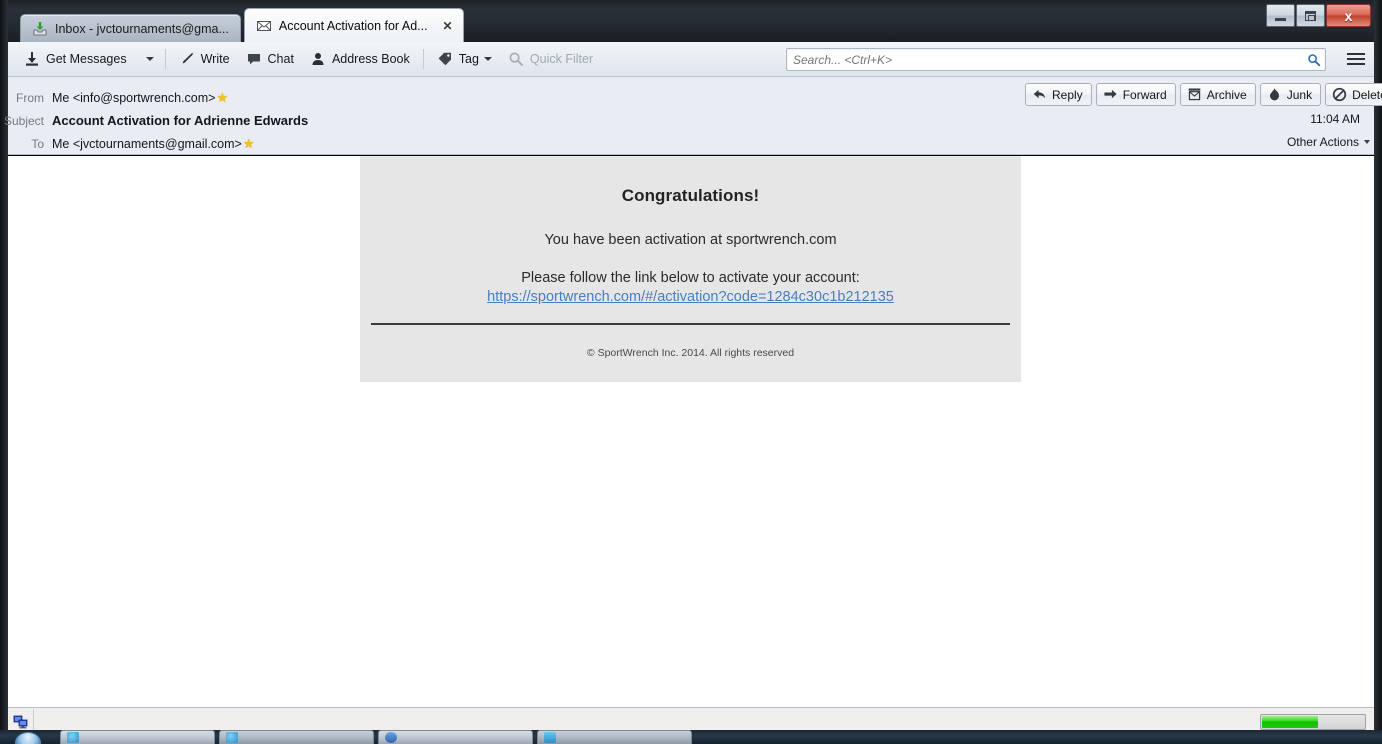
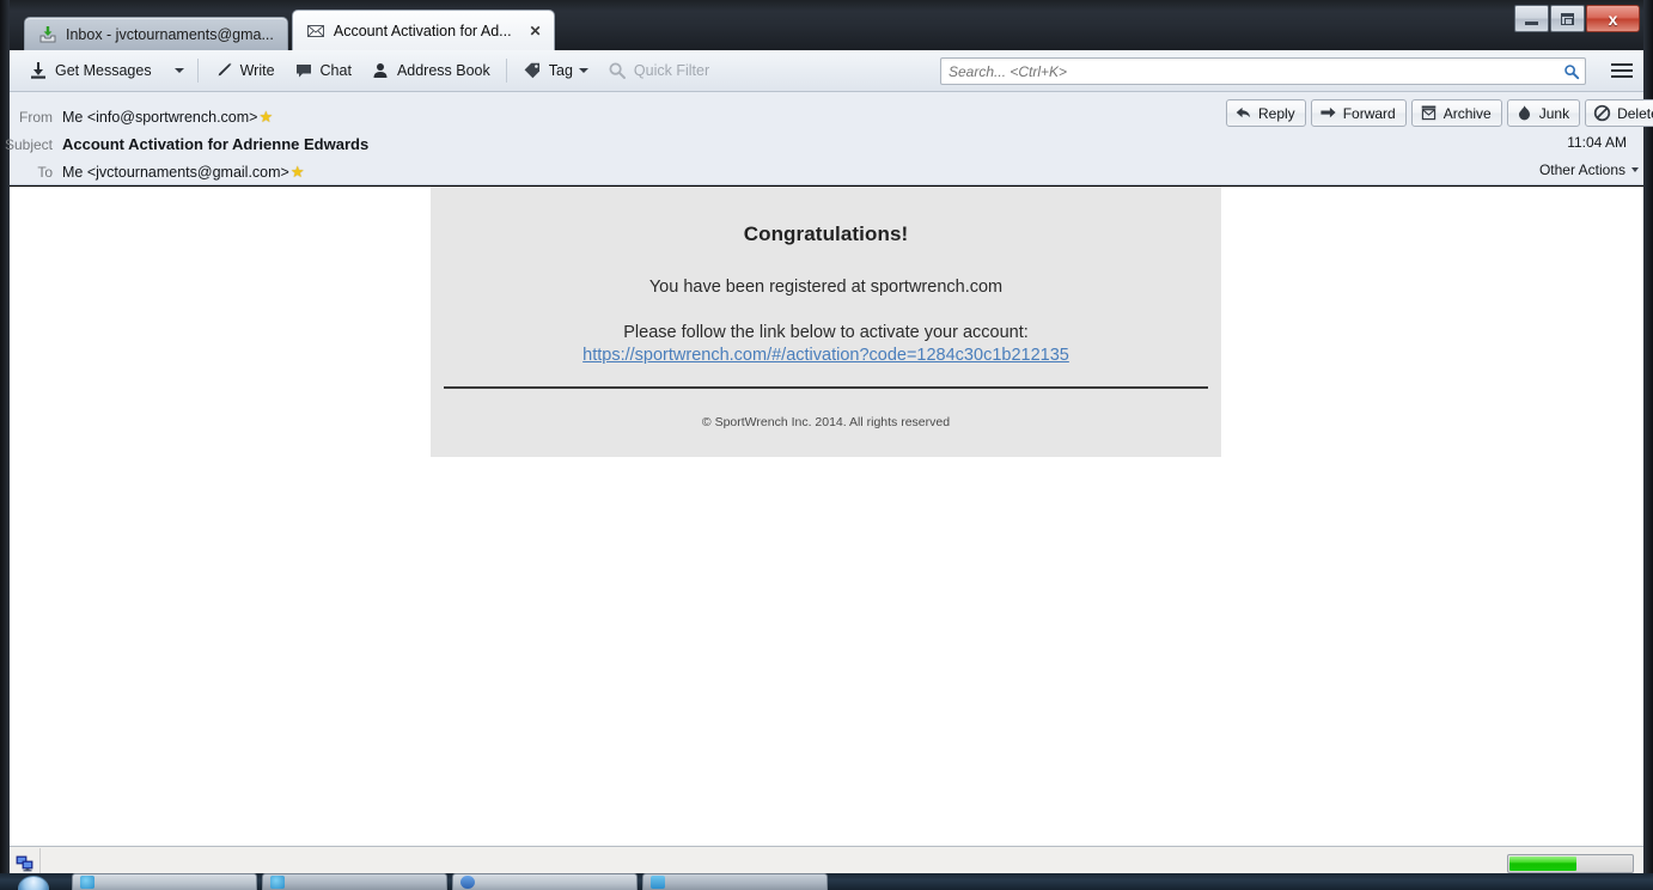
  x
  Inbox - jvctournaments@gma...
  Account Activation for Ad...
  ✕
  Get Messages
  Write
  Chat
  Address Book
  Tag
  Quick Filter
  Search... <Ctrl+K>
  From
  Me <info@sportwrench.com>
  ★
  Subject
  Account Activation for Adrienne Edwards
  To
  Me <jvctournaments@gmail.com>
  ★
  Reply
  Forward
  Archive
  Junk
  Delet
  11:04 AM
  Other Actions
  Congratulations!
- You have been activation at sportwrench.com
+ You have been registered at sportwrench.com
  Please follow the link below to activate your account:
  https://sportwrench.com/#/activation?code=1284c30c1b212135
  © SportWrench Inc. 2014. All rights reserved
